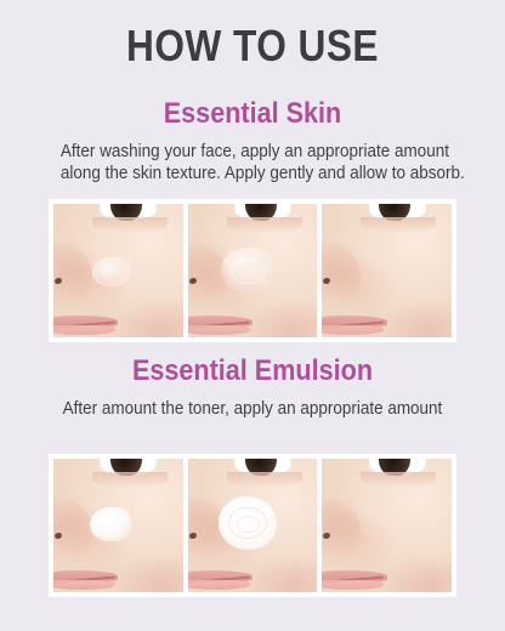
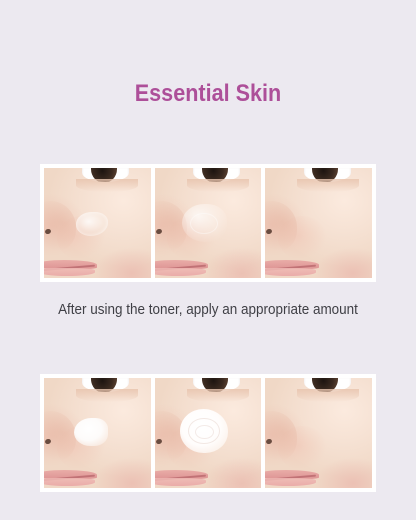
- HOW TO USE
  Essential Skin
- After washing your face, apply an appropriate amount
- along the skin texture. Apply gently and allow to absorb.
- Essential Emulsion
- After amount the toner, apply an appropriate amount
+ After using the toner, apply an appropriate amount
